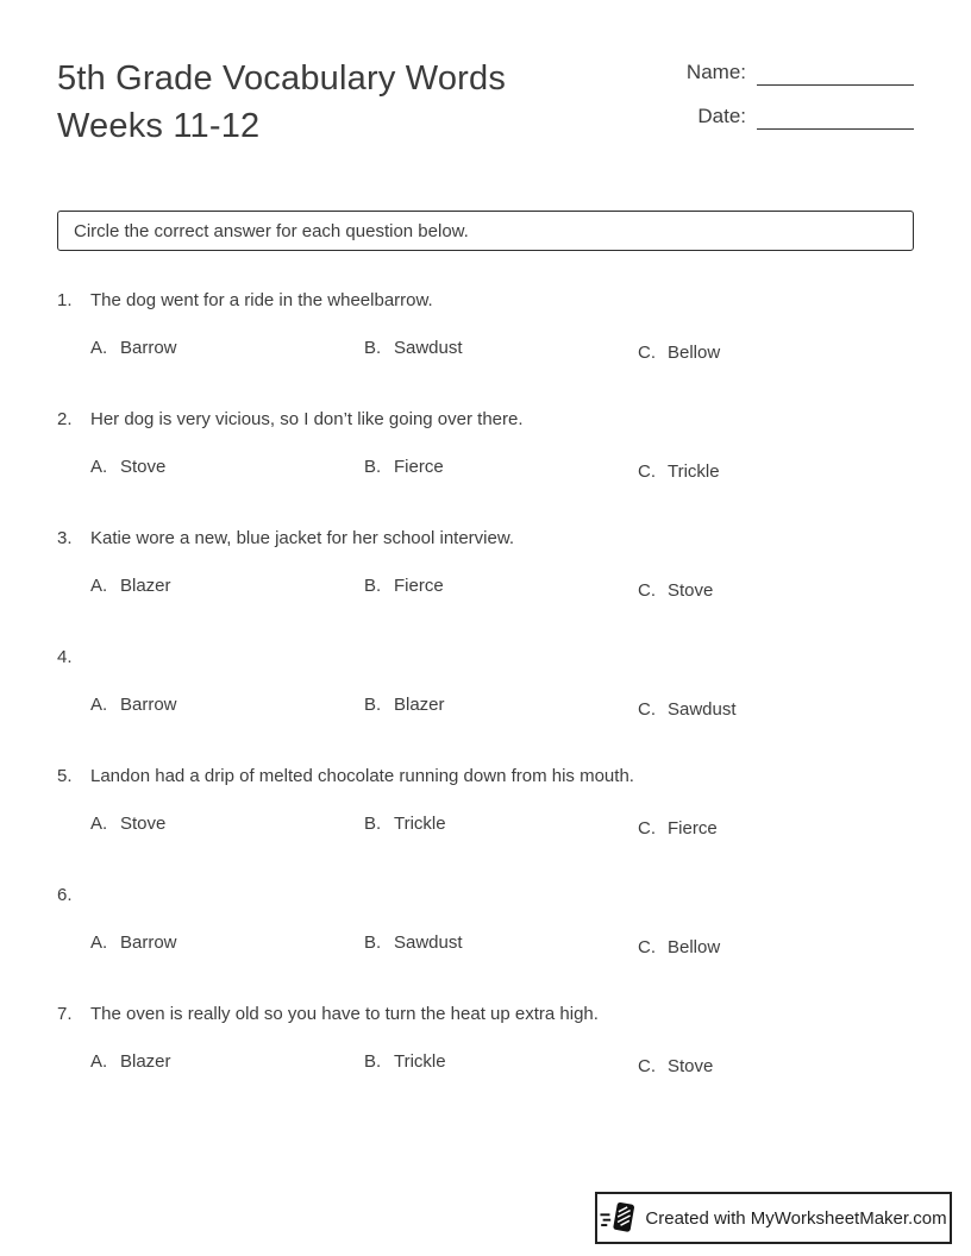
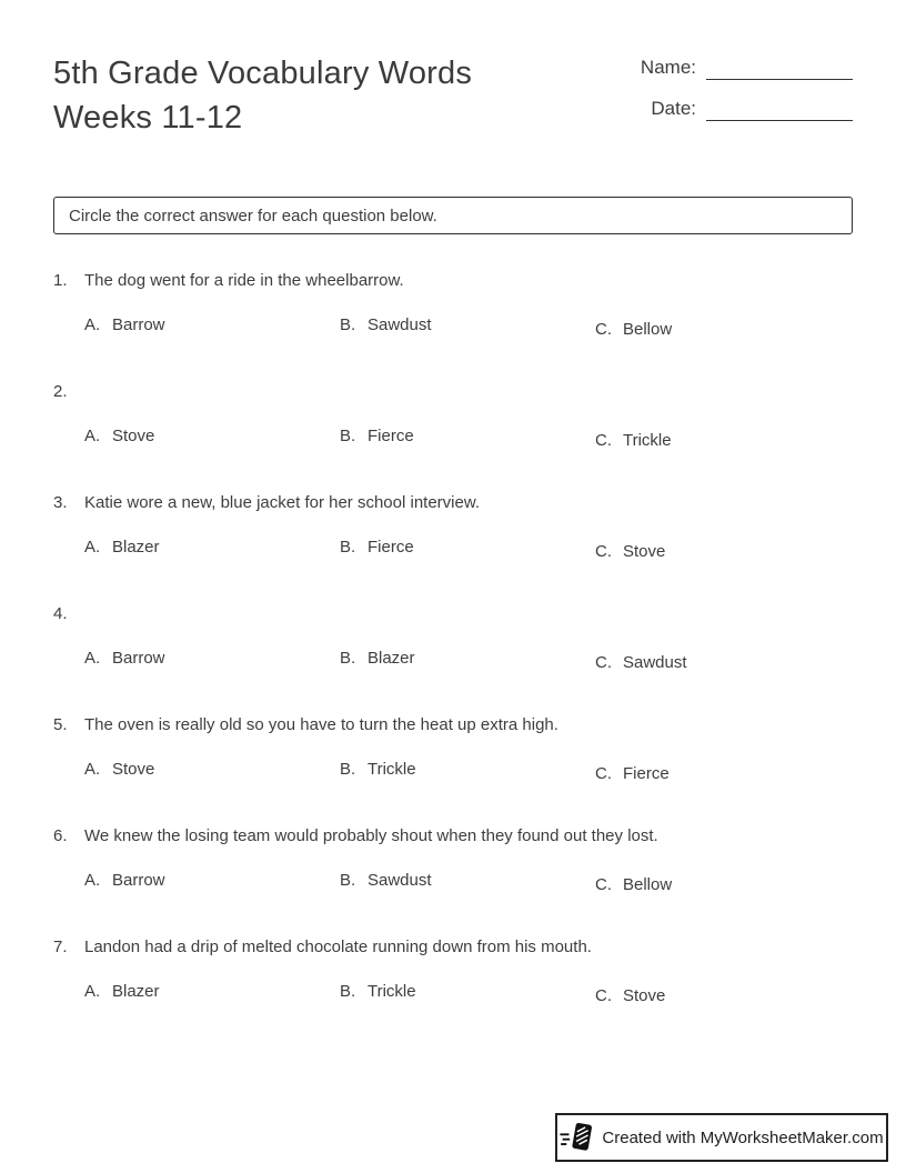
  5th Grade Vocabulary Words
  Weeks 11-12
  Name:
  Date:
  Circle the correct answer for each question below.
  1.
  The dog went for a ride in the wheelbarrow.
  A.
  Barrow
  B.
  Sawdust
  C.
  Bellow
  2.
- Her dog is very vicious, so I don’t like going over there.
  A.
  Stove
  B.
  Fierce
  C.
  Trickle
  3.
  Katie wore a new, blue jacket for her school interview.
  A.
  Blazer
  B.
  Fierce
  C.
  Stove
  4.
  A.
  Barrow
  B.
  Blazer
  C.
  Sawdust
  5.
- Landon had a drip of melted chocolate running down from his mouth.
+ The oven is really old so you have to turn the heat up extra high.
  A.
  Stove
  B.
  Trickle
  C.
  Fierce
  6.
+ We knew the losing team would probably shout when they found out they lost.
  A.
  Barrow
  B.
  Sawdust
  C.
  Bellow
  7.
- The oven is really old so you have to turn the heat up extra high.
+ Landon had a drip of melted chocolate running down from his mouth.
  A.
  Blazer
  B.
  Trickle
  C.
  Stove
  Created with MyWorksheetMaker.com
